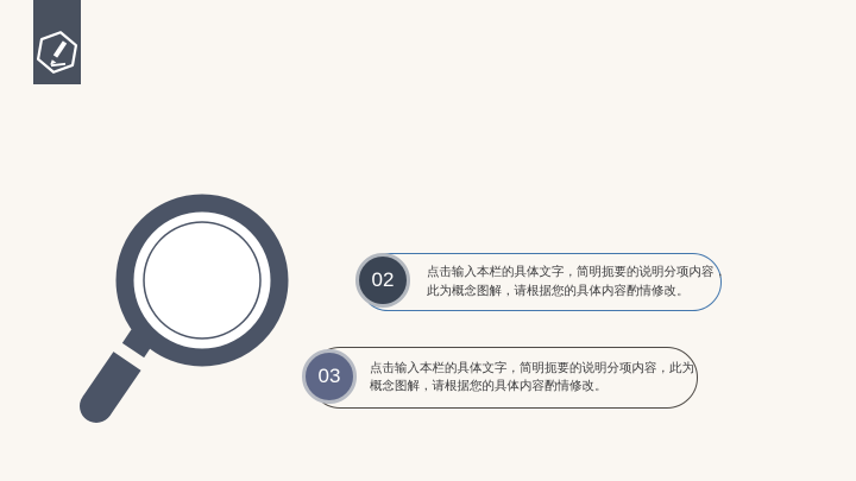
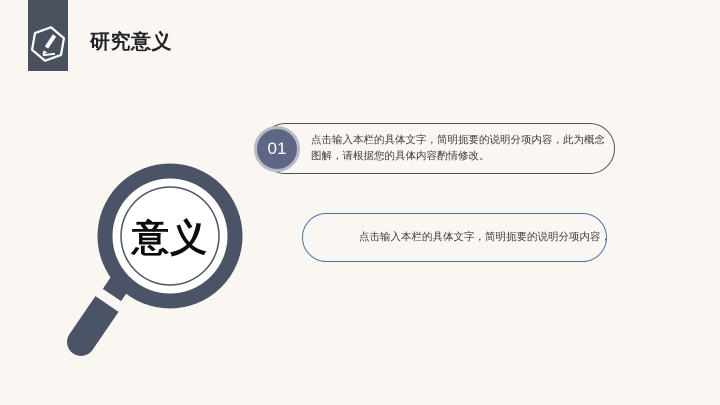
+ 研究意义
+ 意义
+ 点击输入本栏的具体文字，简明扼要的说明分项内容，此为概念
+ 图解，请根据您的具体内容酌情修改。
+ 01
  点击输入本栏的具体文字，简明扼要的说明分项内容，
- 此为概念图解，请根据您的具体内容酌情修改。
- 02
- 点击输入本栏的具体文字，简明扼要的说明分项内容，此为
- 概念图解，请根据您的具体内容酌情修改。
- 03
